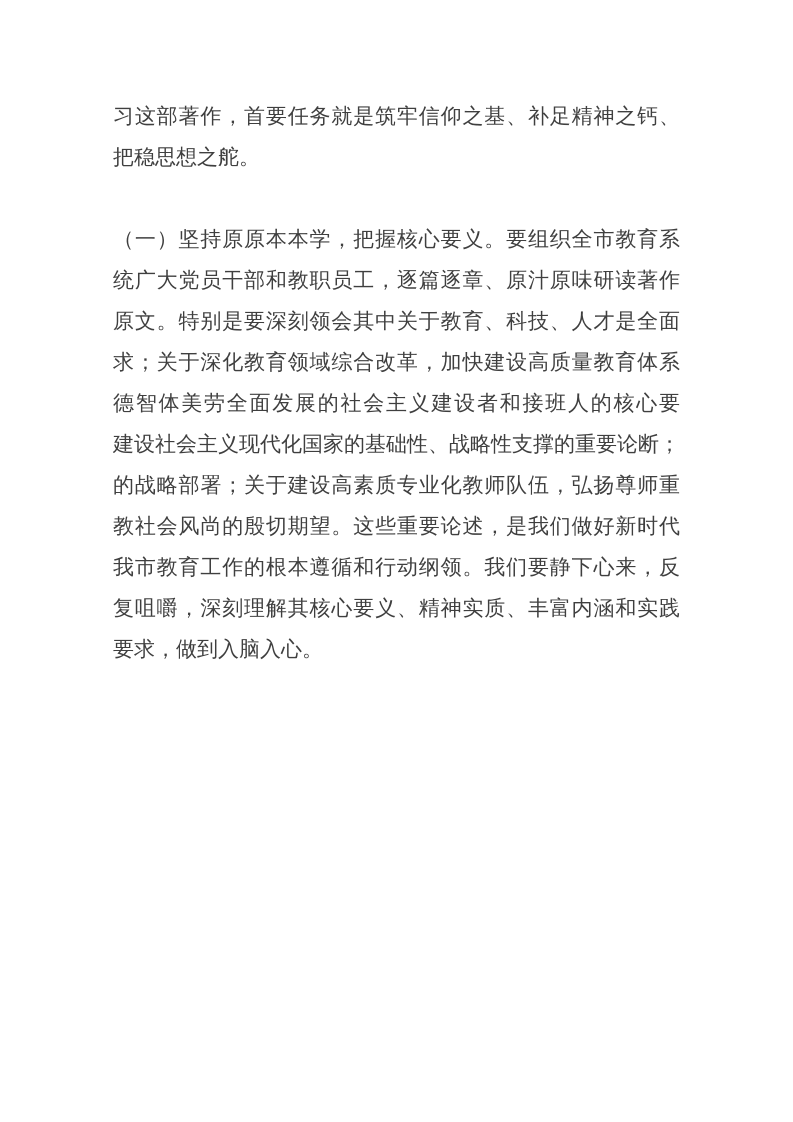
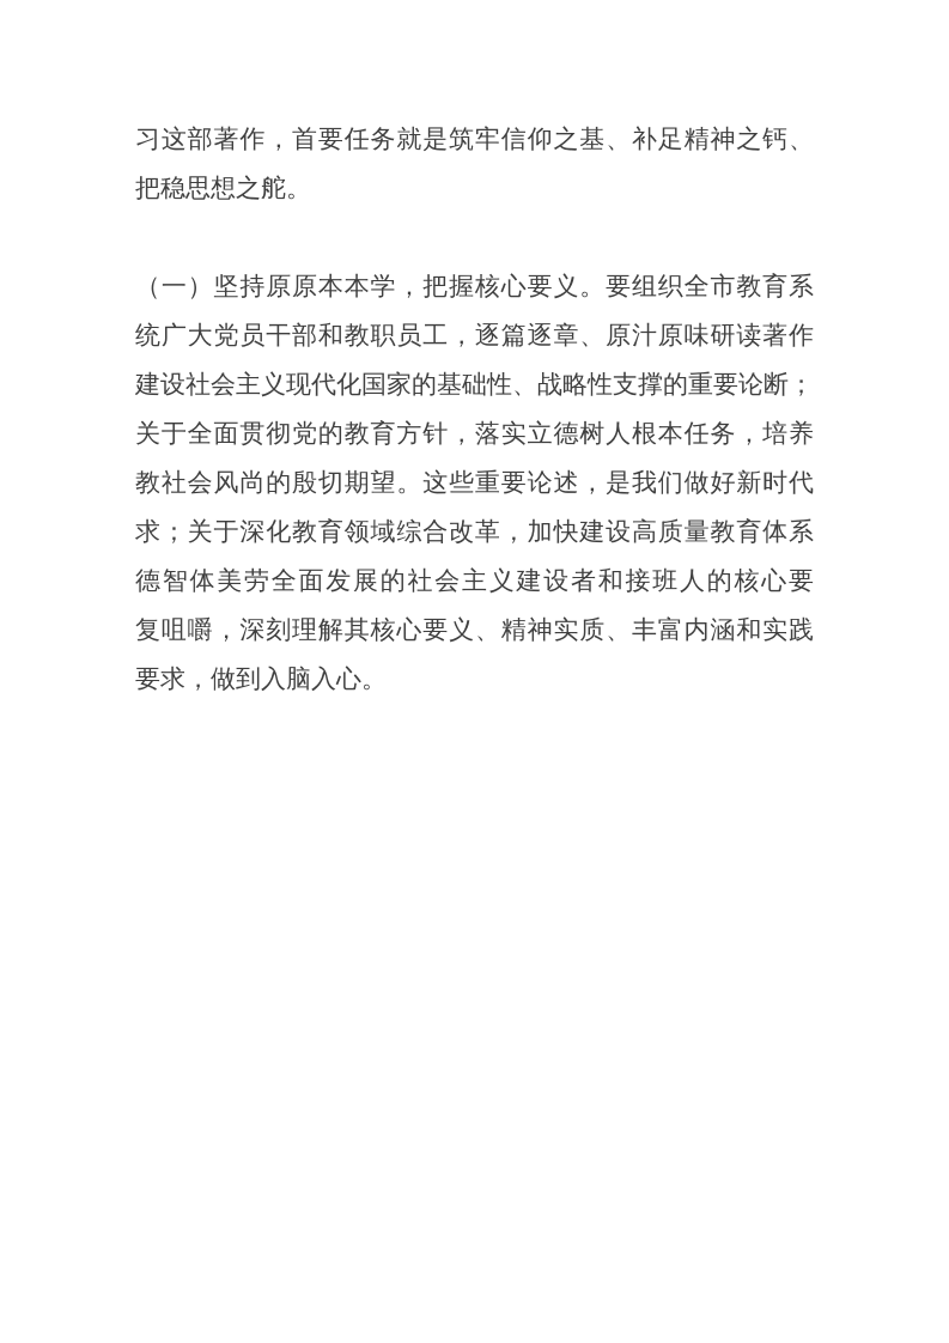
  习这部著作，首要任务就是筑牢信仰之基、补足精神之钙、
  把稳思想之舵。
  （一）坚持原原本本学，把握核心要义。要组织全市教育系
  统广大党员干部和教职员工，逐篇逐章、原汁原味研读著作
- 原文。特别是要深刻领会其中关于教育、科技、人才是全面
- 求；关于深化教育领域综合改革，加快建设高质量教育体系
+ 建设社会主义现代化国家的基础性、战略性支撑的重要论断；
+ 关于全面贯彻党的教育方针，落实立德树人根本任务，培养
- 德智体美劳全面发展的社会主义建设者和接班人的核心要
+ 教社会风尚的殷切期望。这些重要论述，是我们做好新时代
- 建设社会主义现代化国家的基础性、战略性支撑的重要论断；
+ 求；关于深化教育领域综合改革，加快建设高质量教育体系
- 的战略部署；关于建设高素质专业化教师队伍，弘扬尊师重
- 教社会风尚的殷切期望。这些重要论述，是我们做好新时代
+ 德智体美劳全面发展的社会主义建设者和接班人的核心要
- 我市教育工作的根本遵循和行动纲领。我们要静下心来，反
  复咀嚼，深刻理解其核心要义、精神实质、丰富内涵和实践
  要求，做到入脑入心。
